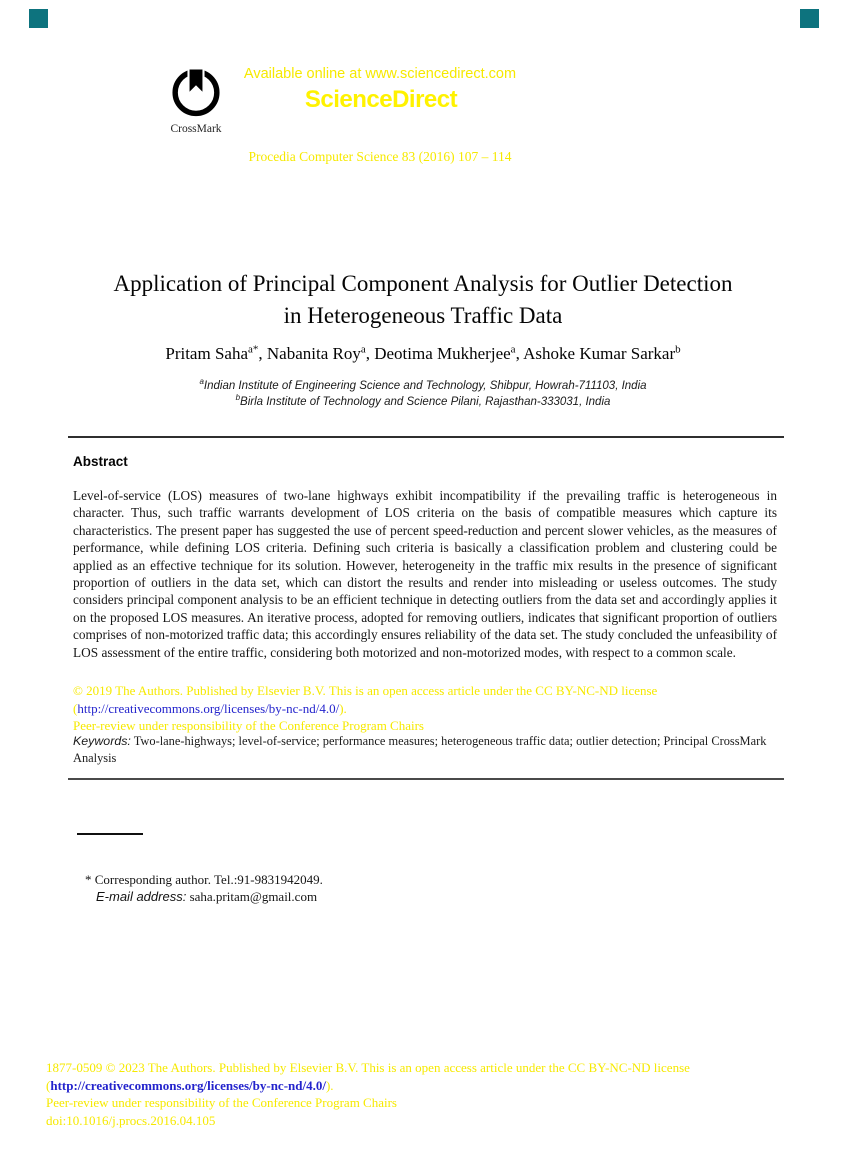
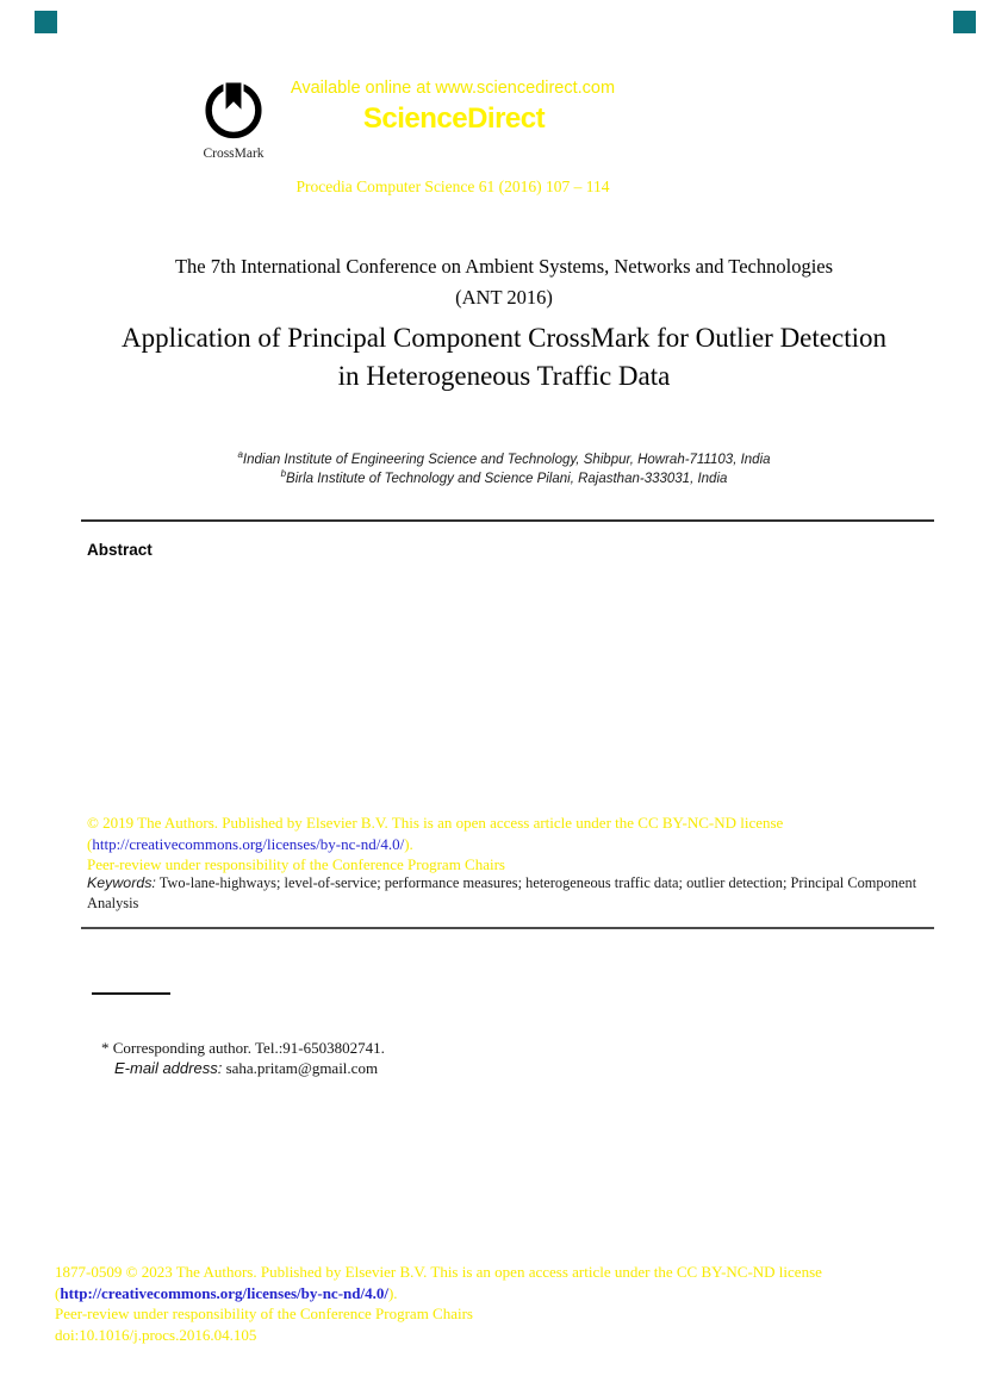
  CrossMark
  Available online at www.sciencedirect.com
  ScienceDirect
- Procedia Computer Science 83 (2016) 107 – 114
+ Procedia Computer Science 61 (2016) 107 – 114
+ The 7th International Conference on Ambient Systems, Networks and Technologies
+ (ANT 2016)
- Application of Principal Component Analysis for Outlier Detection
+ Application of Principal Component CrossMark for Outlier Detection
  in Heterogeneous Traffic Data
- Pritam Sahaa*, Nabanita Roya, Deotima Mukherjeea, Ashoke Kumar Sarkarb
  aIndian Institute of Engineering Science and Technology, Shibpur, Howrah-711103, India
  bBirla Institute of Technology and Science Pilani, Rajasthan-333031, India
  Abstract
- Level-of-service (LOS) measures of two-lane highways exhibit incompatibility if the prevailing traffic is heterogeneous in character. Thus, such traffic warrants development of LOS criteria on the basis of compatible measures which capture its characteristics. The present paper has suggested the use of percent speed-reduction and percent slower vehicles, as the measures of performance, while defining LOS criteria. Defining such criteria is basically a classification problem and clustering could be applied as an effective technique for its solution. However, heterogeneity in the traffic mix results in the presence of significant proportion of outliers in the data set, which can distort the results and render into misleading or useless outcomes. The study considers principal component analysis to be an efficient technique in detecting outliers from the data set and accordingly applies it on the proposed LOS measures. An iterative process, adopted for removing outliers, indicates that significant proportion of outliers comprises of non-motorized traffic data; this accordingly ensures reliability of the data set. The study concluded the unfeasibility of LOS assessment of the entire traffic, considering both motorized and non-motorized modes, with respect to a common scale.
  © 2019 The Authors. Published by Elsevier B.V. This is an open access article under the CC BY-NC-ND license
  (http://creativecommons.org/licenses/by-nc-nd/4.0/).
  Peer-review under responsibility of the Conference Program Chairs
- Keywords: Two-lane-highways; level-of-service; performance measures; heterogeneous traffic data; outlier detection; Principal CrossMark Analysis
+ Keywords: Two-lane-highways; level-of-service; performance measures; heterogeneous traffic data; outlier detection; Principal Component Analysis
- * Corresponding author. Tel.:91-9831942049.
+ * Corresponding author. Tel.:91-6503802741.
  E-mail address: saha.pritam@gmail.com
  1877-0509 © 2023 The Authors. Published by Elsevier B.V. This is an open access article under the CC BY-NC-ND license
  (http://creativecommons.org/licenses/by-nc-nd/4.0/).
  Peer-review under responsibility of the Conference Program Chairs
  doi:10.1016/j.procs.2016.04.105
